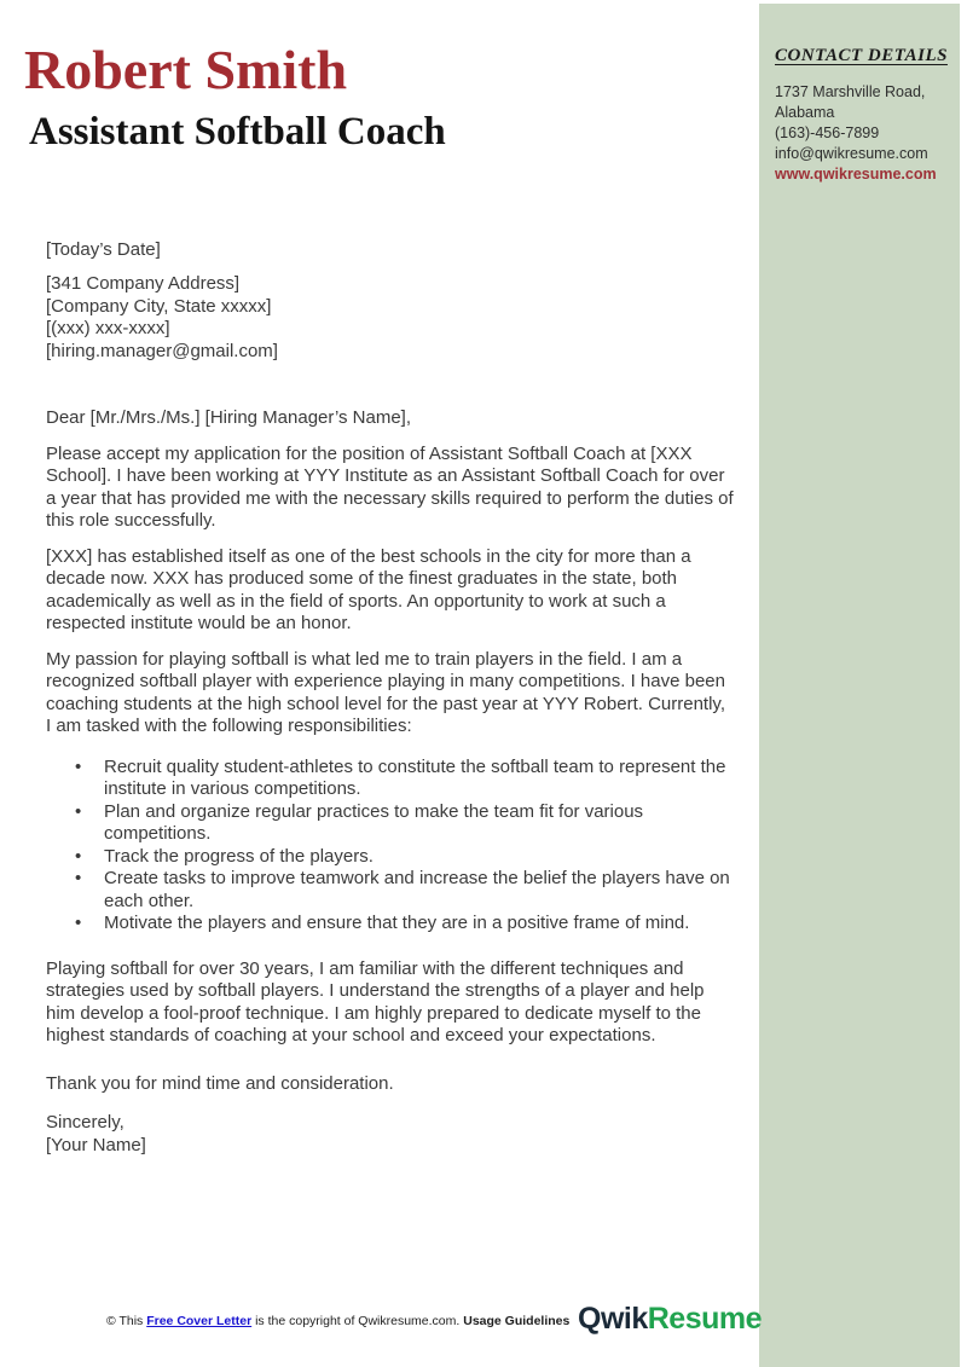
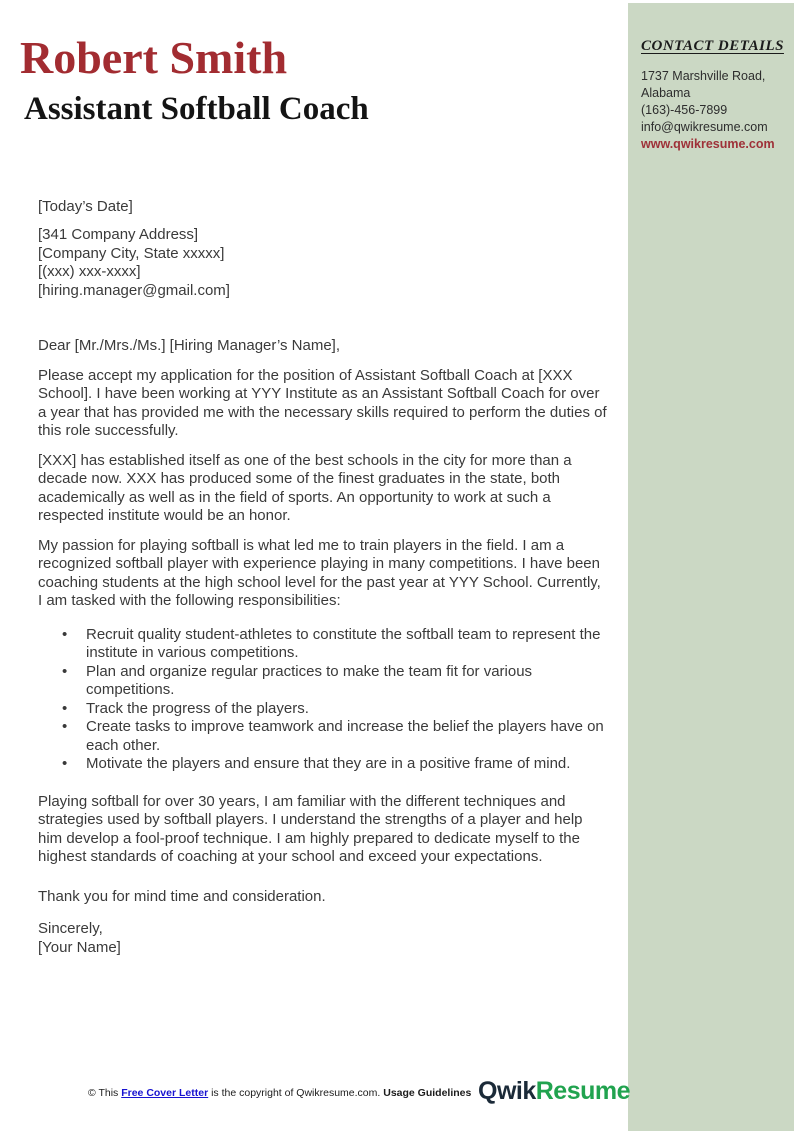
  CONTACT DETAILS
  1737 Marshville Road,
  Alabama
  (163)-456-7899
  info@qwikresume.com
  www.qwikresume.com
  Robert Smith
  Assistant Softball Coach
  [Today’s Date]
  [341 Company Address]
  [Company City, State xxxxx]
  [(xxx) xxx-xxxx]
  [hiring.manager@gmail.com]
  Dear [Mr./Mrs./Ms.] [Hiring Manager’s Name],
  Please accept my application for the position of Assistant Softball Coach at [XXX School]. I have been working at YYY Institute as an Assistant Softball Coach for over a year that has provided me with the necessary skills required to perform the duties of this role successfully.
  [XXX] has established itself as one of the best schools in the city for more than a decade now. XXX has produced some of the finest graduates in the state, both academically as well as in the field of sports. An opportunity to work at such a respected institute would be an honor.
- My passion for playing softball is what led me to train players in the field. I am a recognized softball player with experience playing in many competitions. I have been coaching students at the high school level for the past year at YYY Robert. Currently, I am tasked with the following responsibilities:
+ My passion for playing softball is what led me to train players in the field. I am a recognized softball player with experience playing in many competitions. I have been coaching students at the high school level for the past year at YYY School. Currently, I am tasked with the following responsibilities:
  Recruit quality student-athletes to constitute the softball team to represent the institute in various competitions.
  Plan and organize regular practices to make the team fit for various competitions.
  Track the progress of the players.
  Create tasks to improve teamwork and increase the belief the players have on each other.
  Motivate the players and ensure that they are in a positive frame of mind.
  Playing softball for over 30 years, I am familiar with the different techniques and strategies used by softball players. I understand the strengths of a player and help him develop a fool-proof technique. I am highly prepared to dedicate myself to the highest standards of coaching at your school and exceed your expectations.
  Thank you for mind time and consideration.
  Sincerely,
  [Your Name]
  © This Free Cover Letter is the copyright of Qwikresume.com. Usage Guidelines
  QwikResume
